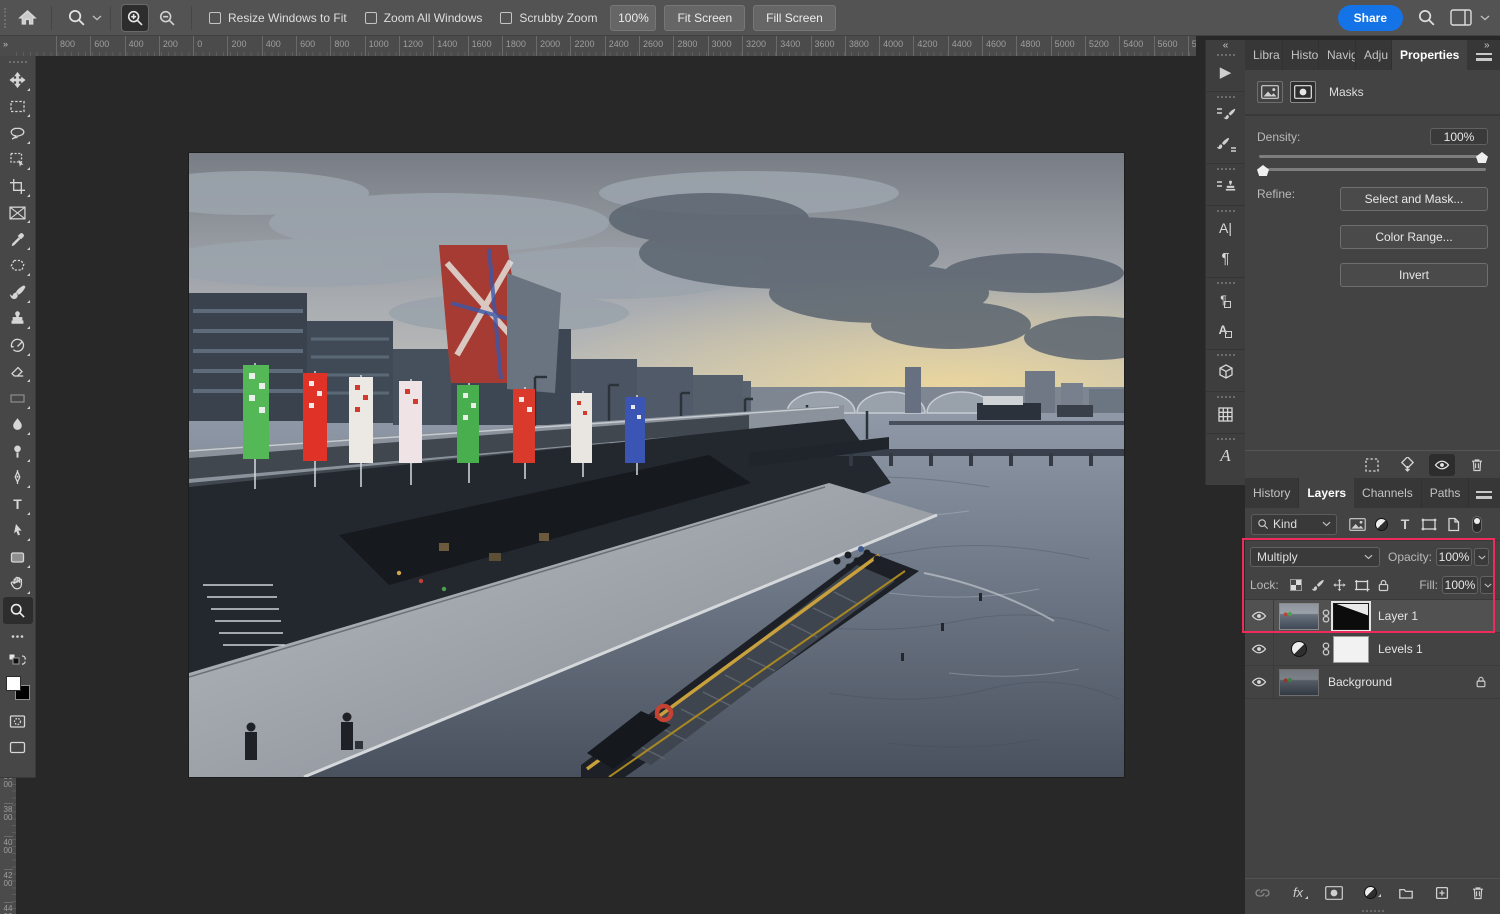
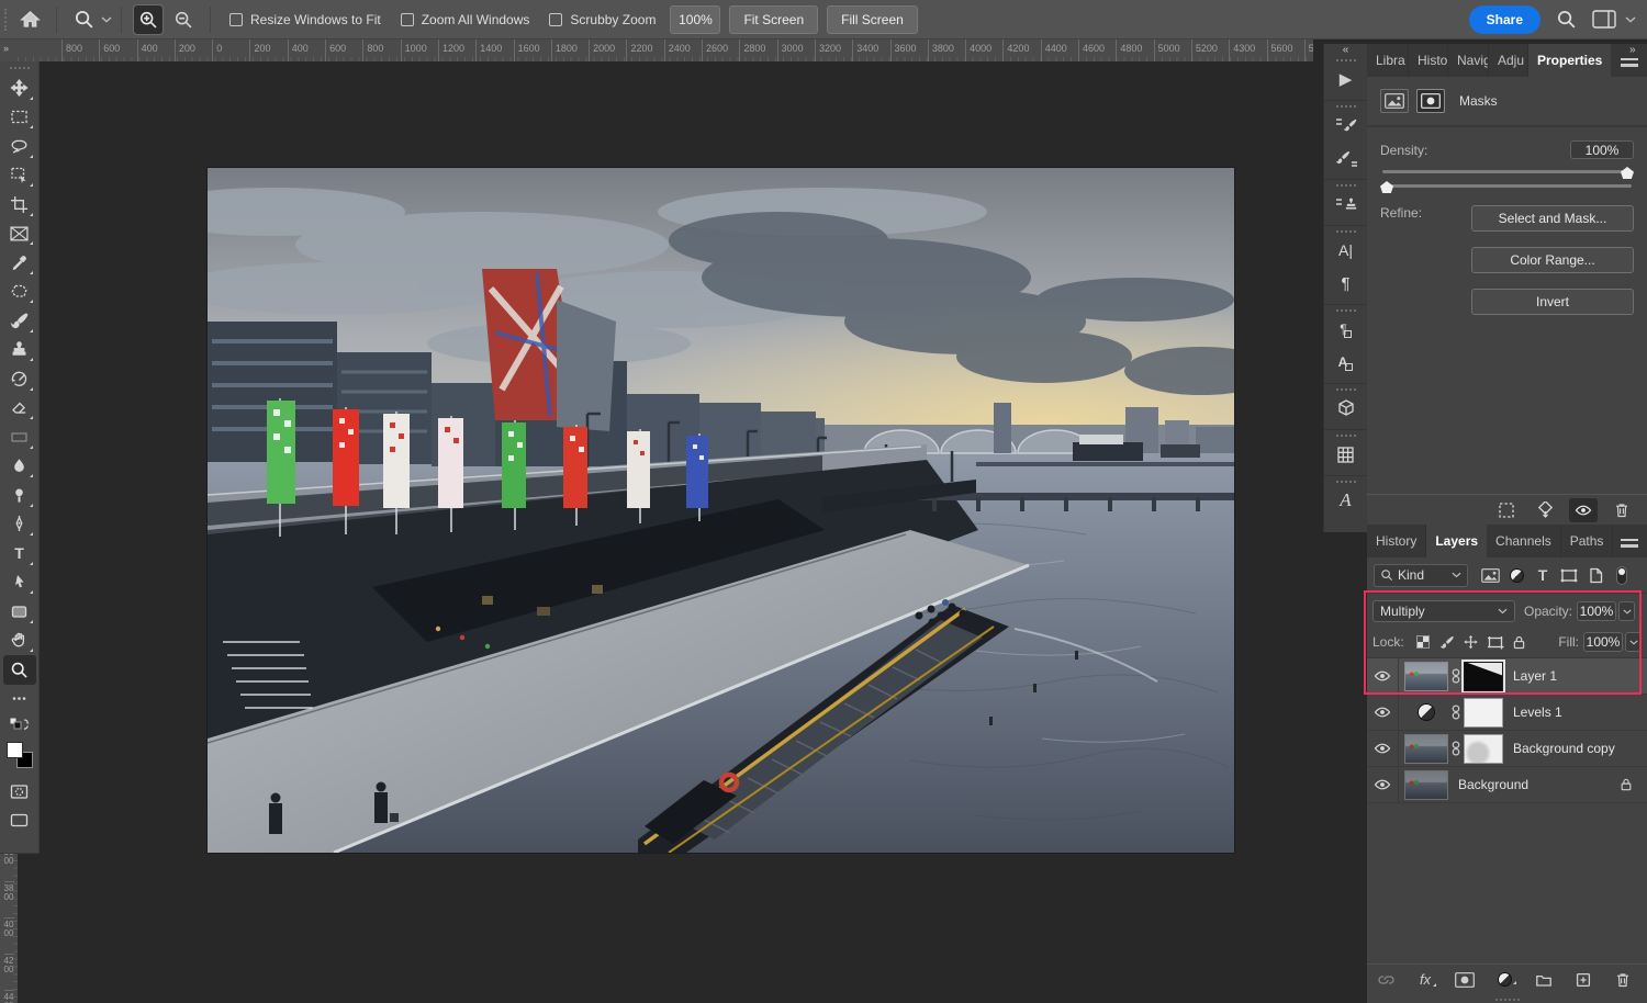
  Resize Windows to Fit
  Zoom All Windows
  Scrubby Zoom
  100%
  Fit Screen
  Fill Screen
  Share
  »
  800
  600
  400
  200
  0
  200
  400
  600
  800
  1000
  1200
  1400
  1600
  1800
  2000
  2200
  2400
  2600
  2800
  3000
  3200
  3400
  3600
  3800
  4000
  4200
  4400
  4600
  4800
  5000
  5200
- 5400
+ 4300
  5600
  3800
  4000
  4200
  T
  «
  ▶
  A|
  ¶
  ¶
  A
  A
  »
  Libra
  Histo
  Navig
  Adju
  Properties
  Masks
  Density:
  100%
  Refine:
  Select and Mask...
  Color Range...
  Invert
  History
  Layers
  Channels
  Paths
  Kind
  T
  Multiply
  Opacity:
  100%
  Lock:
  Fill:
  100%
  Layer 1
  Levels 1
+ Background copy
  Background
  fx
